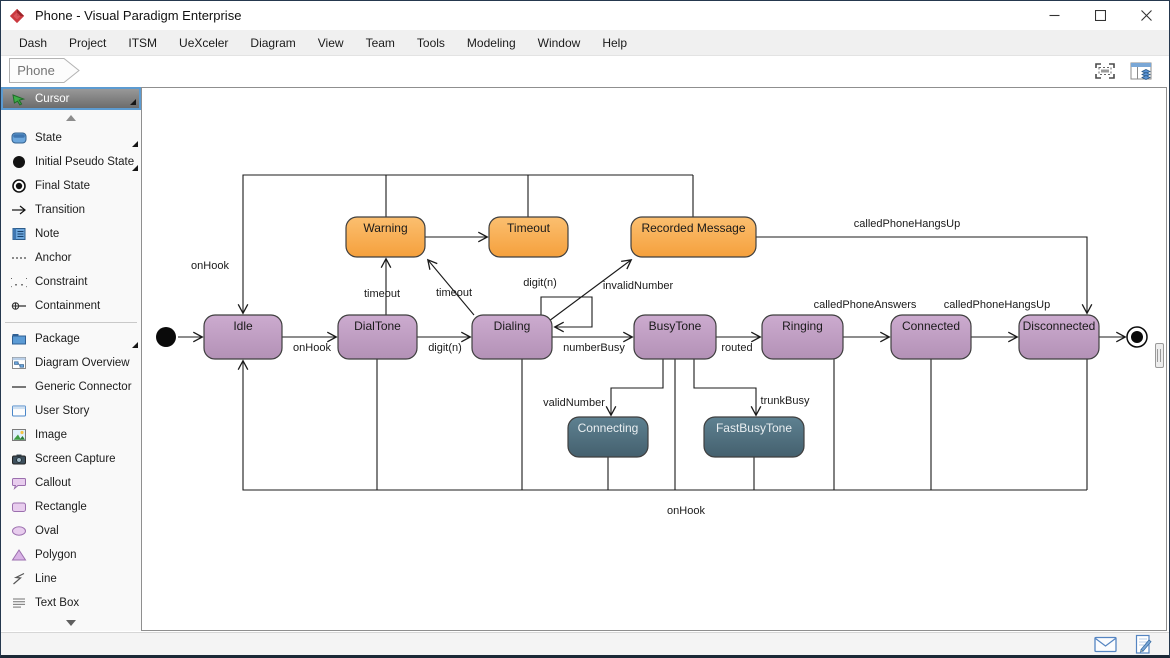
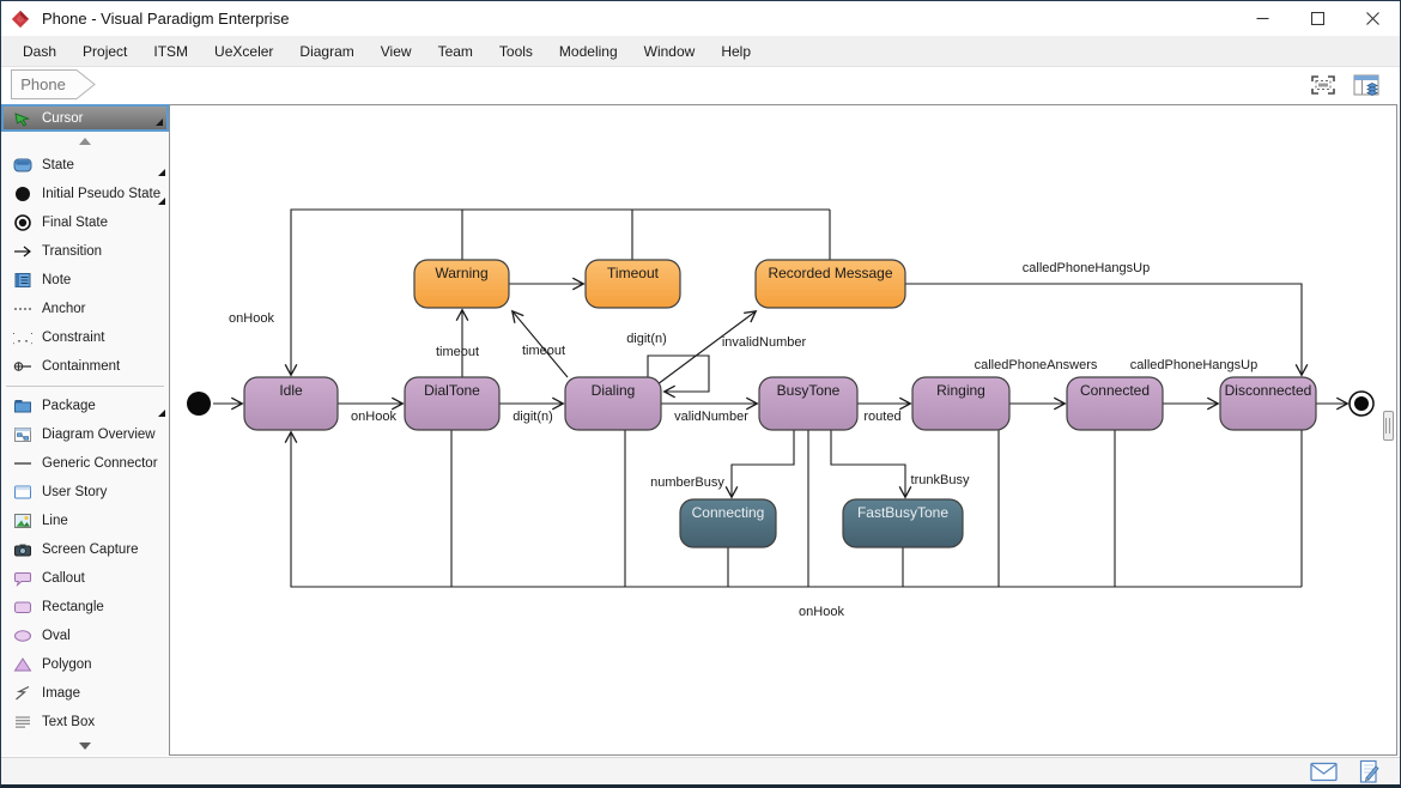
  Phone - Visual Paradigm Enterprise
  Dash
  Project
  ITSM
  UeXceler
  Diagram
  View
  Team
  Tools
  Modeling
  Window
  Help
  Phone
  Cursor
  State
  Initial Pseudo State
  Final State
  Transition
  Note
  Anchor
  Constraint
  Containment
  Package
  Diagram Overview
  Generic Connector
  User Story
- Image
+ Line
  Screen Capture
  Callout
  Rectangle
  Oval
  Polygon
- Line
+ Image
  Text Box
  Idle
  DialTone
  Dialing
  BusyTone
  Ringing
  Connected
  Disconnected
  Warning
  Timeout
  Recorded Message
  Connecting
  FastBusyTone
  onHook
  digit(n)
- numberBusy
+ validNumber
  routed
  calledPhoneAnswers
  calledPhoneHangsUp
  timeout
  timeout
  digit(n)
  invalidNumber
  onHook
  calledPhoneHangsUp
- validNumber
+ numberBusy
  trunkBusy
  onHook
